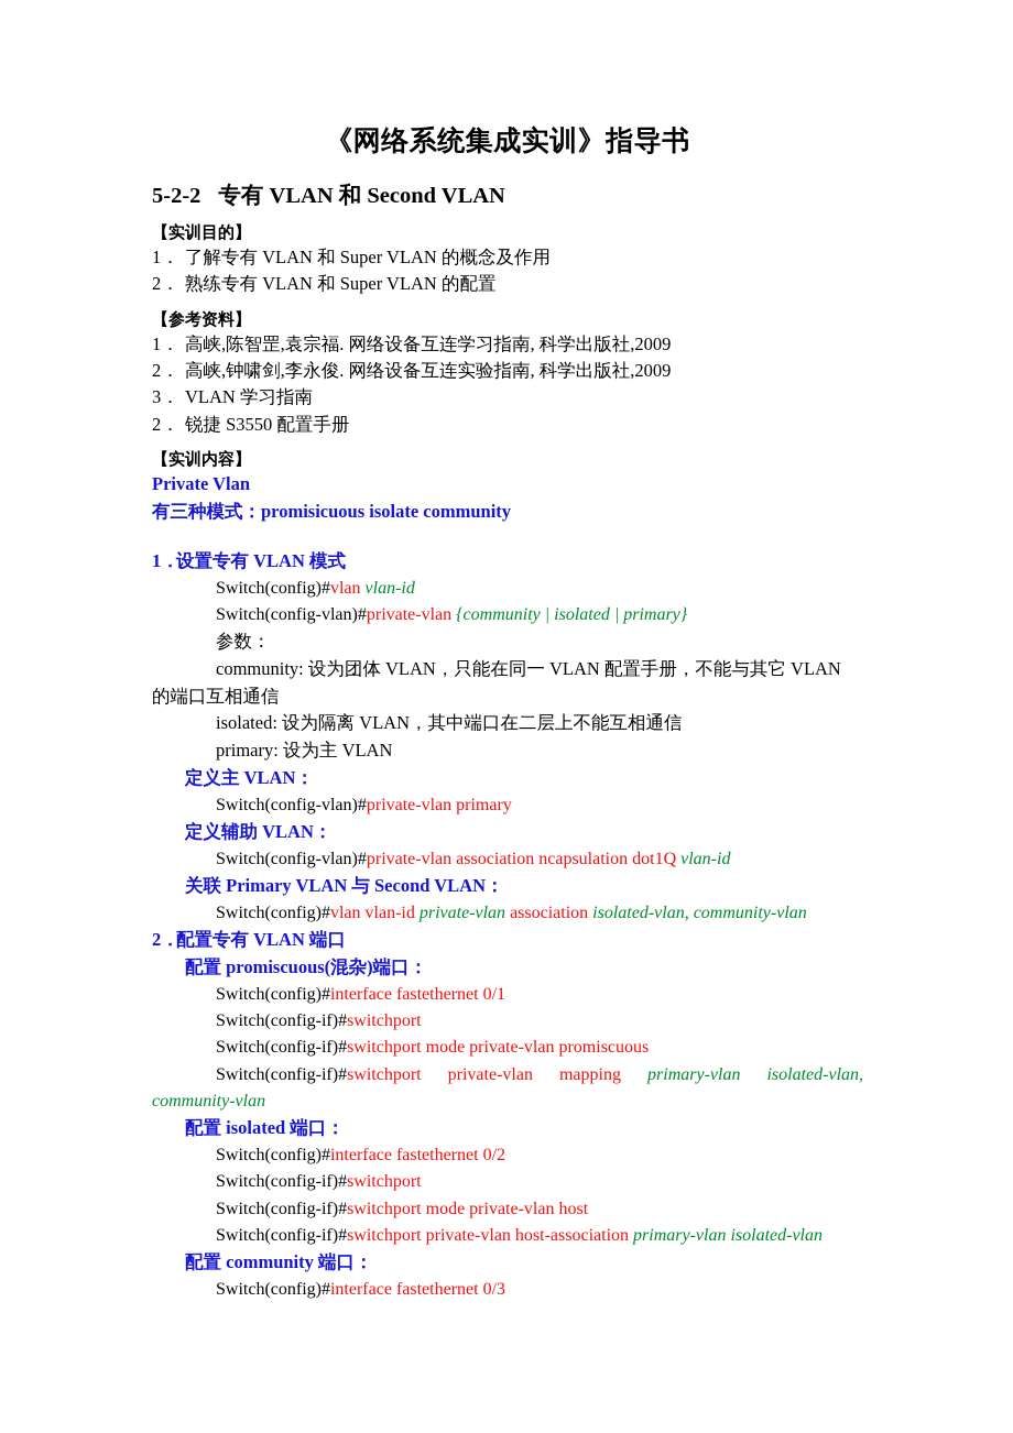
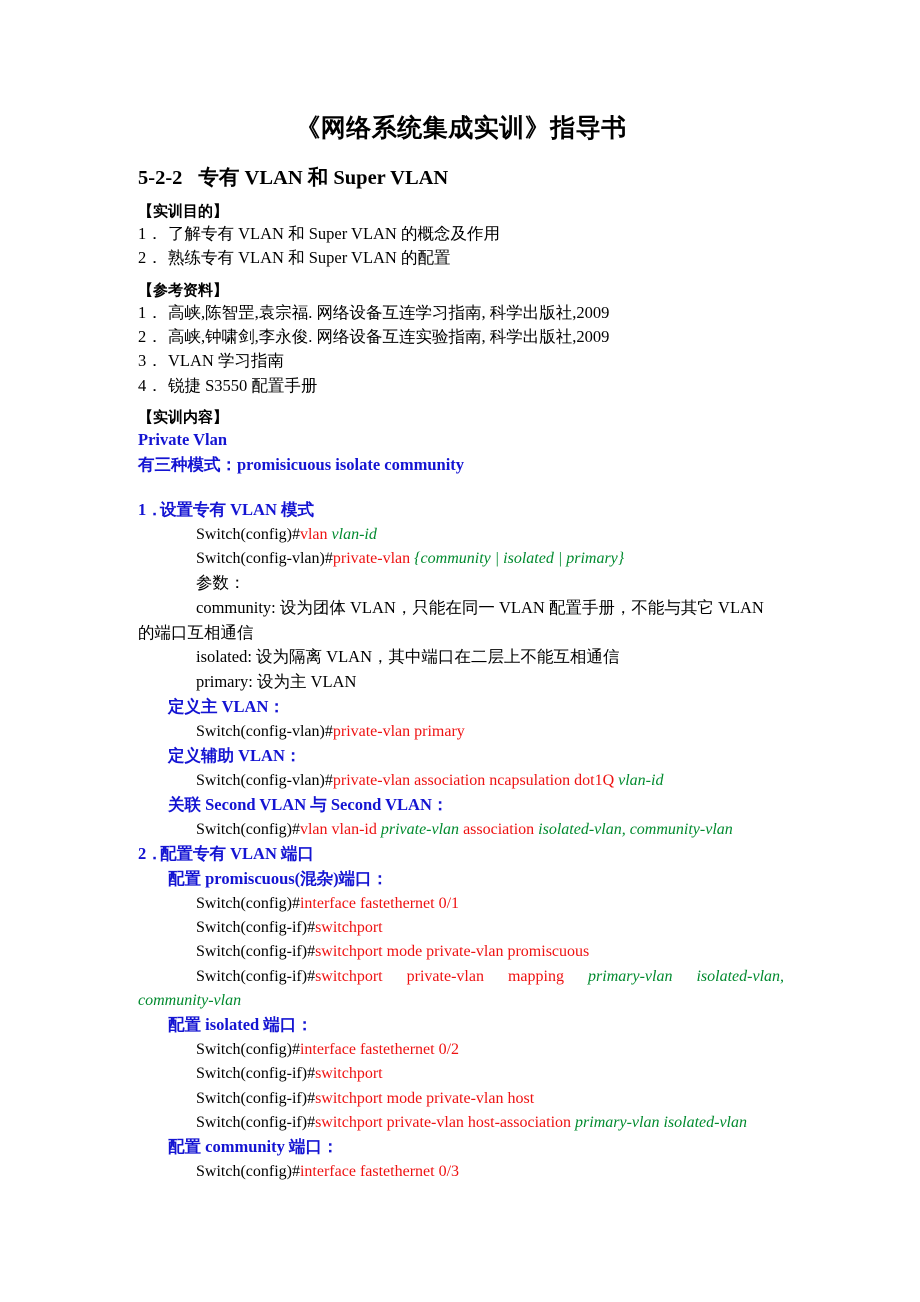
  《网络系统集成实训》指导书
- 5-2-2 专有 VLAN 和 Second VLAN
+ 5-2-2 专有 VLAN 和 Super VLAN
  【实训目的】
  1． 了解专有 VLAN 和 Super VLAN 的概念及作用
  2． 熟练专有 VLAN 和 Super VLAN 的配置
  【参考资料】
  1． 高峡,陈智罡,袁宗福. 网络设备互连学习指南, 科学出版社,2009
  2． 高峡,钟啸剑,李永俊. 网络设备互连实验指南, 科学出版社,2009
  3． VLAN 学习指南
- 2． 锐捷 S3550 配置手册
+ 4． 锐捷 S3550 配置手册
  【实训内容】
  Private Vlan
  有三种模式：promisicuous isolate community
  1．设置专有 VLAN 模式
  Switch(config)#vlan vlan-id
  Switch(config-vlan)#private-vlan {community | isolated | primary}
  参数：
  community: 设为团体 VLAN，只能在同一 VLAN 配置手册，不能与其它 VLAN 的端口互相通信
  isolated: 设为隔离 VLAN，其中端口在二层上不能互相通信
  primary: 设为主 VLAN
  定义主 VLAN：
  Switch(config-vlan)#private-vlan primary
  定义辅助 VLAN：
  Switch(config-vlan)#private-vlan association ncapsulation dot1Q vlan-id
- 关联 Primary VLAN 与 Second VLAN：
+ 关联 Second VLAN 与 Second VLAN：
  Switch(config)#vlan vlan-id private-vlan association isolated-vlan, community-vlan
  2．配置专有 VLAN 端口
  配置 promiscuous(混杂)端口：
  Switch(config)#interface fastethernet 0/1
  Switch(config-if)#switchport
  Switch(config-if)#switchport mode private-vlan promiscuous
  Switch(config-if)#switchport private-vlan mapping primary-vlan isolated-vlan,
  community-vlan
  配置 isolated 端口：
  Switch(config)#interface fastethernet 0/2
  Switch(config-if)#switchport
  Switch(config-if)#switchport mode private-vlan host
  Switch(config-if)#switchport private-vlan host-association primary-vlan isolated-vlan
  配置 community 端口：
  Switch(config)#interface fastethernet 0/3
